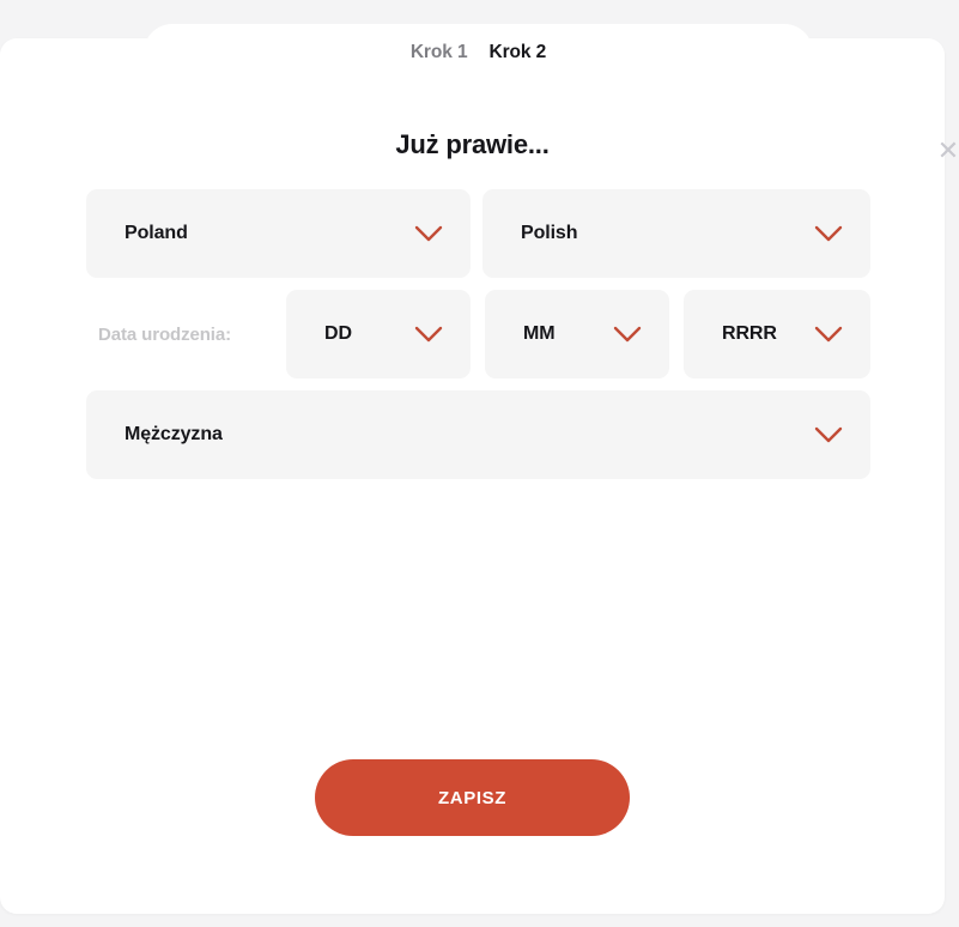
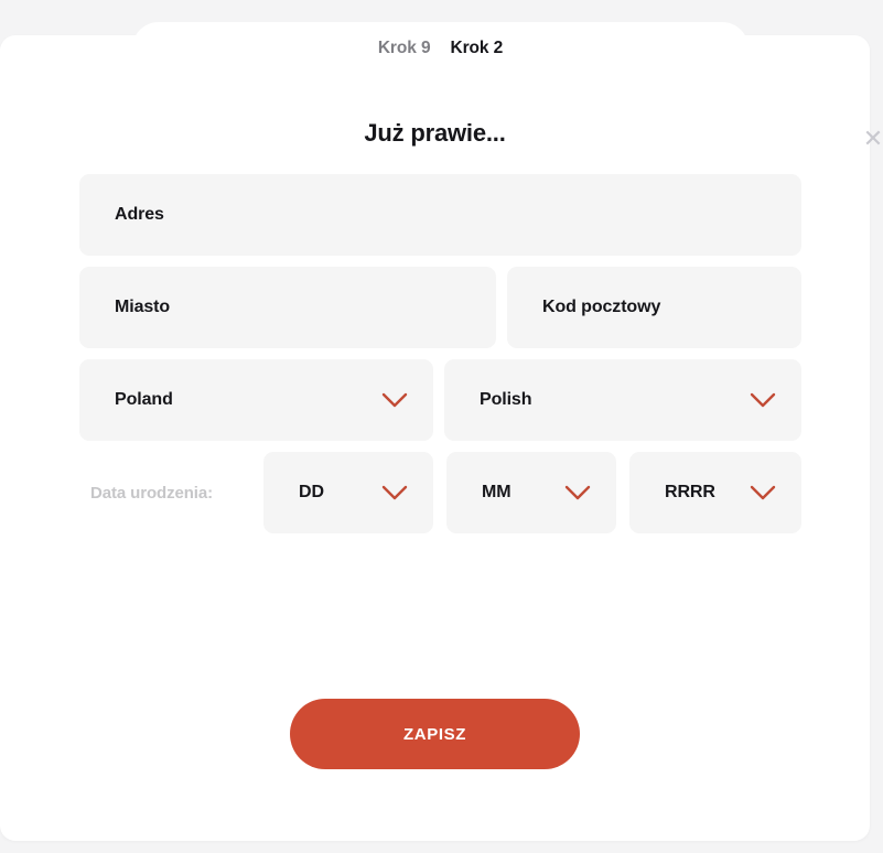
- Krok 1
+ Krok 9
  Krok 2
  ✕
  Już prawie...
+ Adres
+ Miasto
+ Kod pocztowy
  Poland
  Polish
  Data urodzenia:
  DD
  MM
  RRRR
- Mężczyzna
  ZAPISZ
